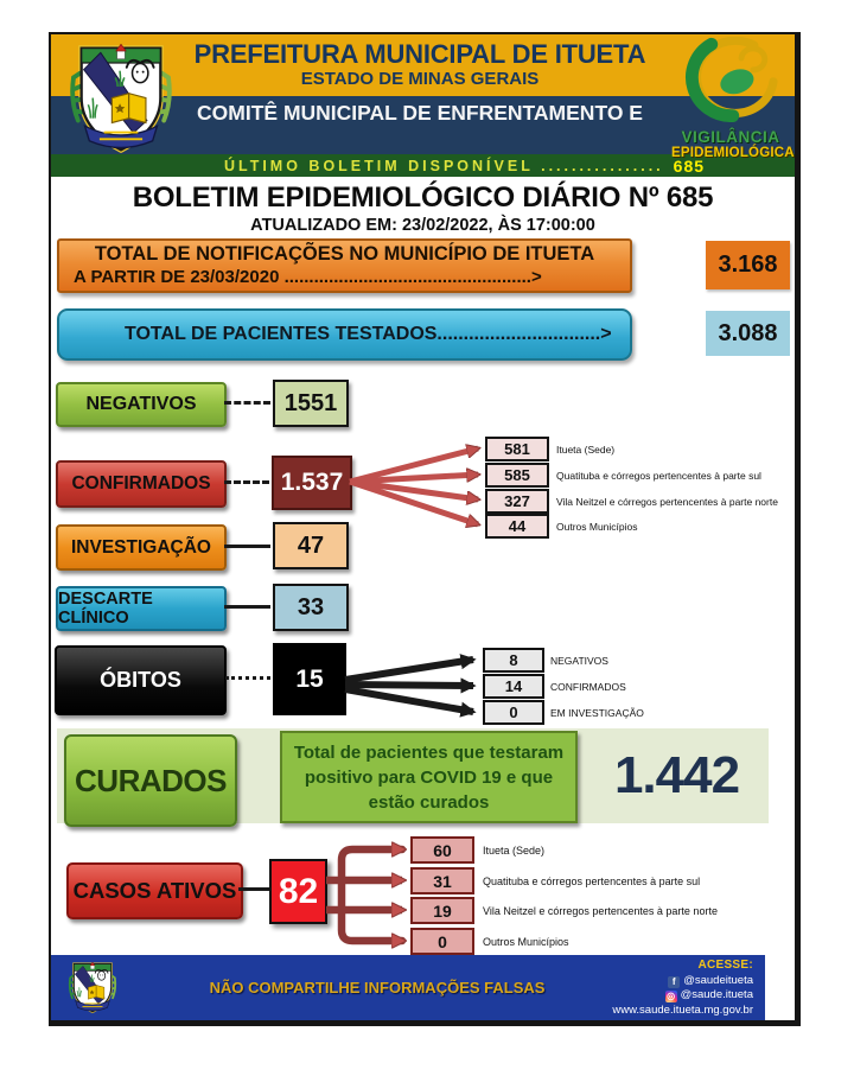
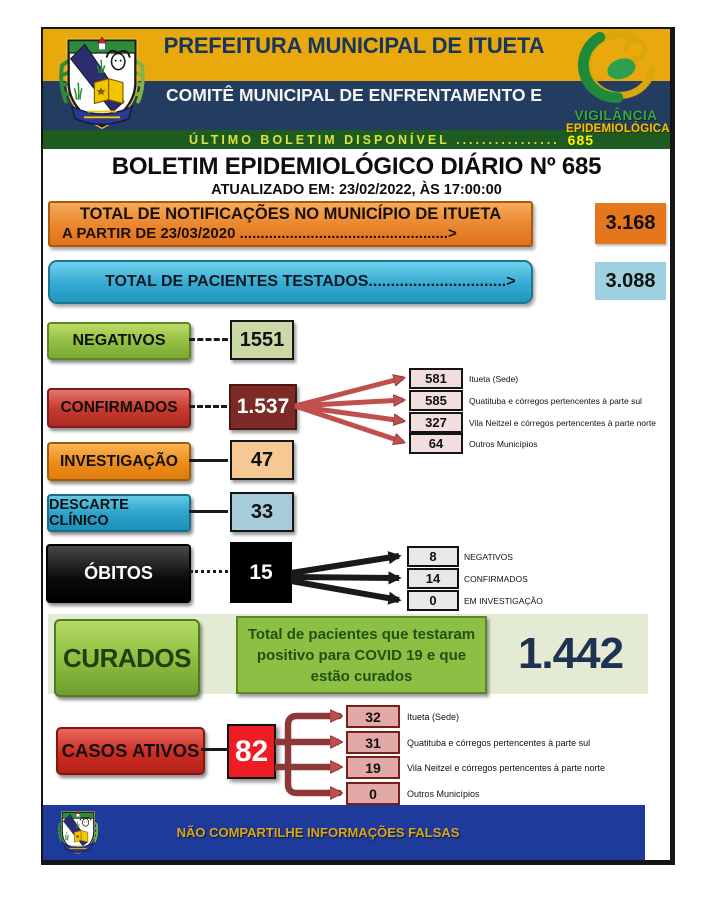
  ÚLTIMO BOLETIM DISPONÍVEL ................
  685
  PREFEITURA MUNICIPAL DE ITUETA
- ESTADO DE MINAS GERAIS
  COMITÊ MUNICIPAL DE ENFRENTAMENTO E
  VIGILÂNCIA
  EPIDEMIOLÓGICA
  BOLETIM EPIDEMIOLÓGICO DIÁRIO Nº 685
  ATUALIZADO EM: 23/02/2022, ÀS 17:00:00
  TOTAL DE NOTIFICAÇÕES NO MUNICÍPIO DE ITUETA
  A PARTIR DE 23/03/2020 ..................................................>
  3.168
  TOTAL DE PACIENTES TESTADOS...............................>
  3.088
  NEGATIVOS
  1551
  CONFIRMADOS
  1.537
  581
  Itueta (Sede)
  585
  Quatituba e córregos pertencentes à parte sul
  327
  Vila Neitzel e córregos pertencentes à parte norte
- 44
+ 64
  Outros Municípios
  INVESTIGAÇÃO
  47
  DESCARTE CLÍNICO
  33
  ÓBITOS
  15
  8
  NEGATIVOS
  14
  CONFIRMADOS
  0
  EM INVESTIGAÇÃO
  CURADOS
  Total de pacientes que testaram positivo para COVID 19 e que estão curados
  1.442
  CASOS ATIVOS
  82
- 60
+ 32
  Itueta (Sede)
  31
  Quatituba e córregos pertencentes à parte sul
  19
  Vila Neitzel e córregos pertencentes à parte norte
  0
  Outros Municípios
  NÃO COMPARTILHE INFORMAÇÕES FALSAS
- ACESSE:
- f @saudeitueta
- ◎ @saude.itueta
- www.saude.itueta.mg.gov.br
